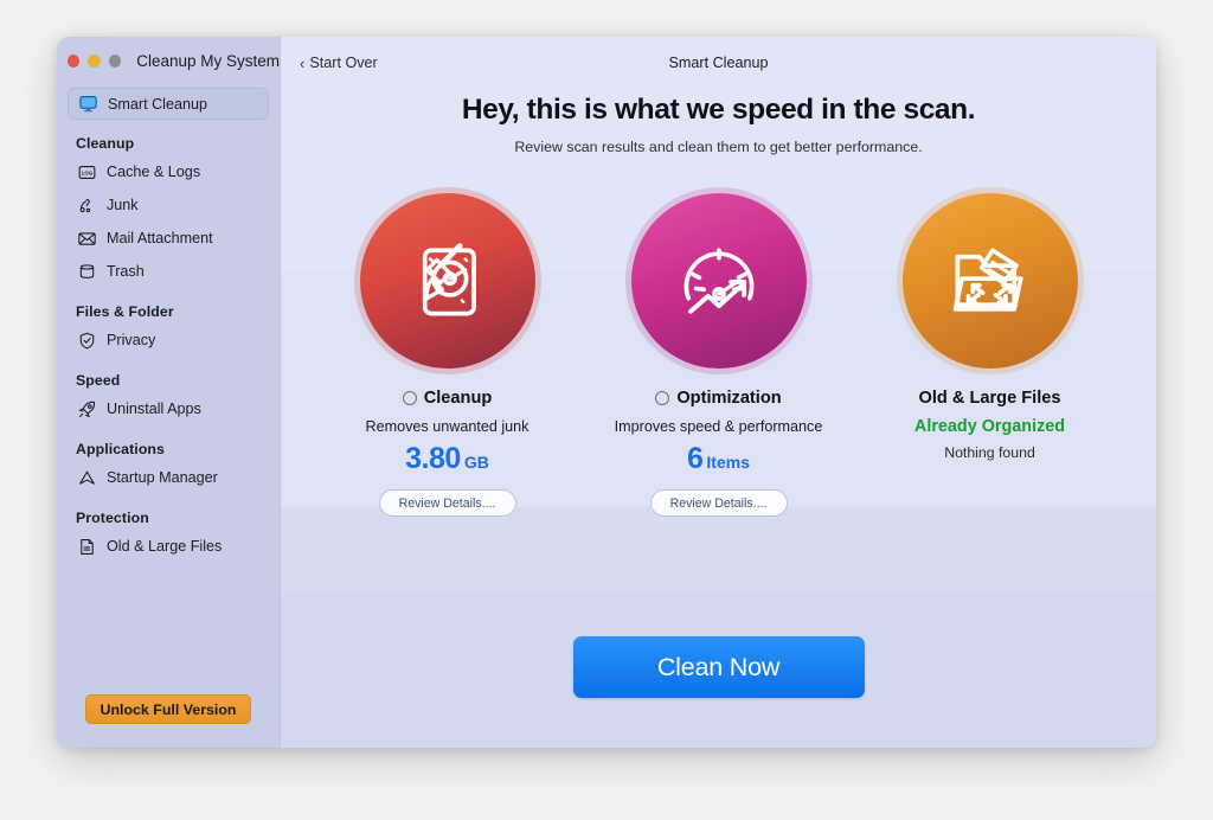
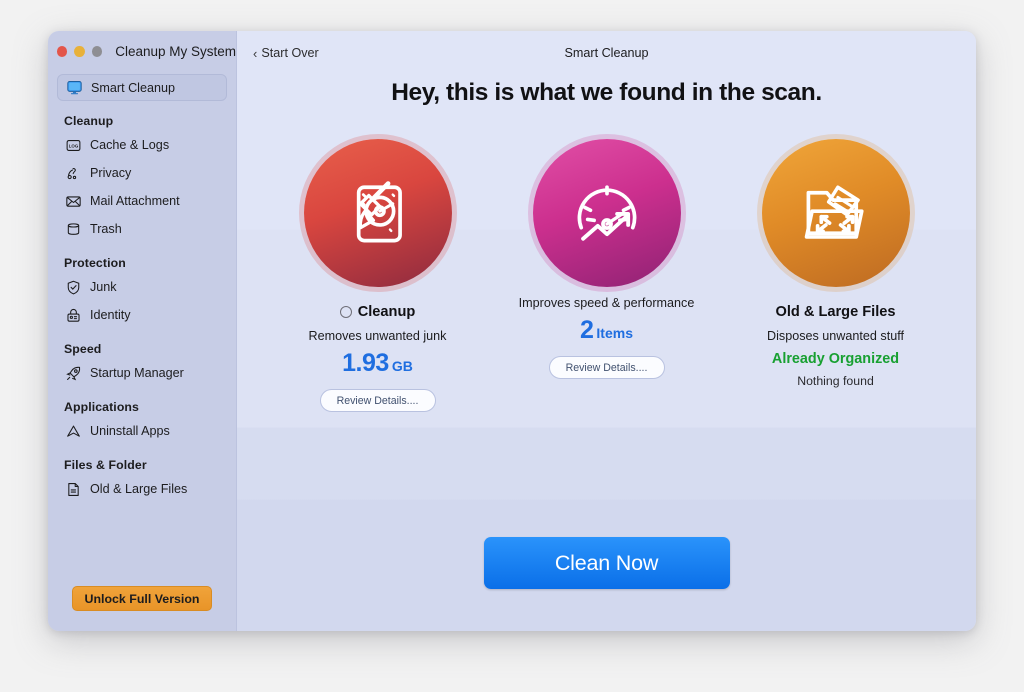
  Cleanup My System
  Smart Cleanup
  Cleanup
  Cache & Logs
- Junk
+ Privacy
  Mail Attachment
  Trash
- Files & Folder
+ Protection
- Privacy
+ Junk
+ Identity
  Speed
- Uninstall Apps
+ Startup Manager
  Applications
- Startup Manager
+ Uninstall Apps
- Protection
+ Files & Folder
  Old & Large Files
  Unlock Full Version
  ‹
  Start Over
  Smart Cleanup
- Hey, this is what we speed in the scan.
+ Hey, this is what we found in the scan.
- Review scan results and clean them to get better performance.
  Cleanup
  Removes unwanted junk
- 3.80 GB
+ 1.93 GB
  Review Details....
- Optimization
  Improves speed & performance
- 6 Items
+ 2 Items
  Review Details....
  Old & Large Files
+ Disposes unwanted stuff
  Already Organized
  Nothing found
  Clean Now
